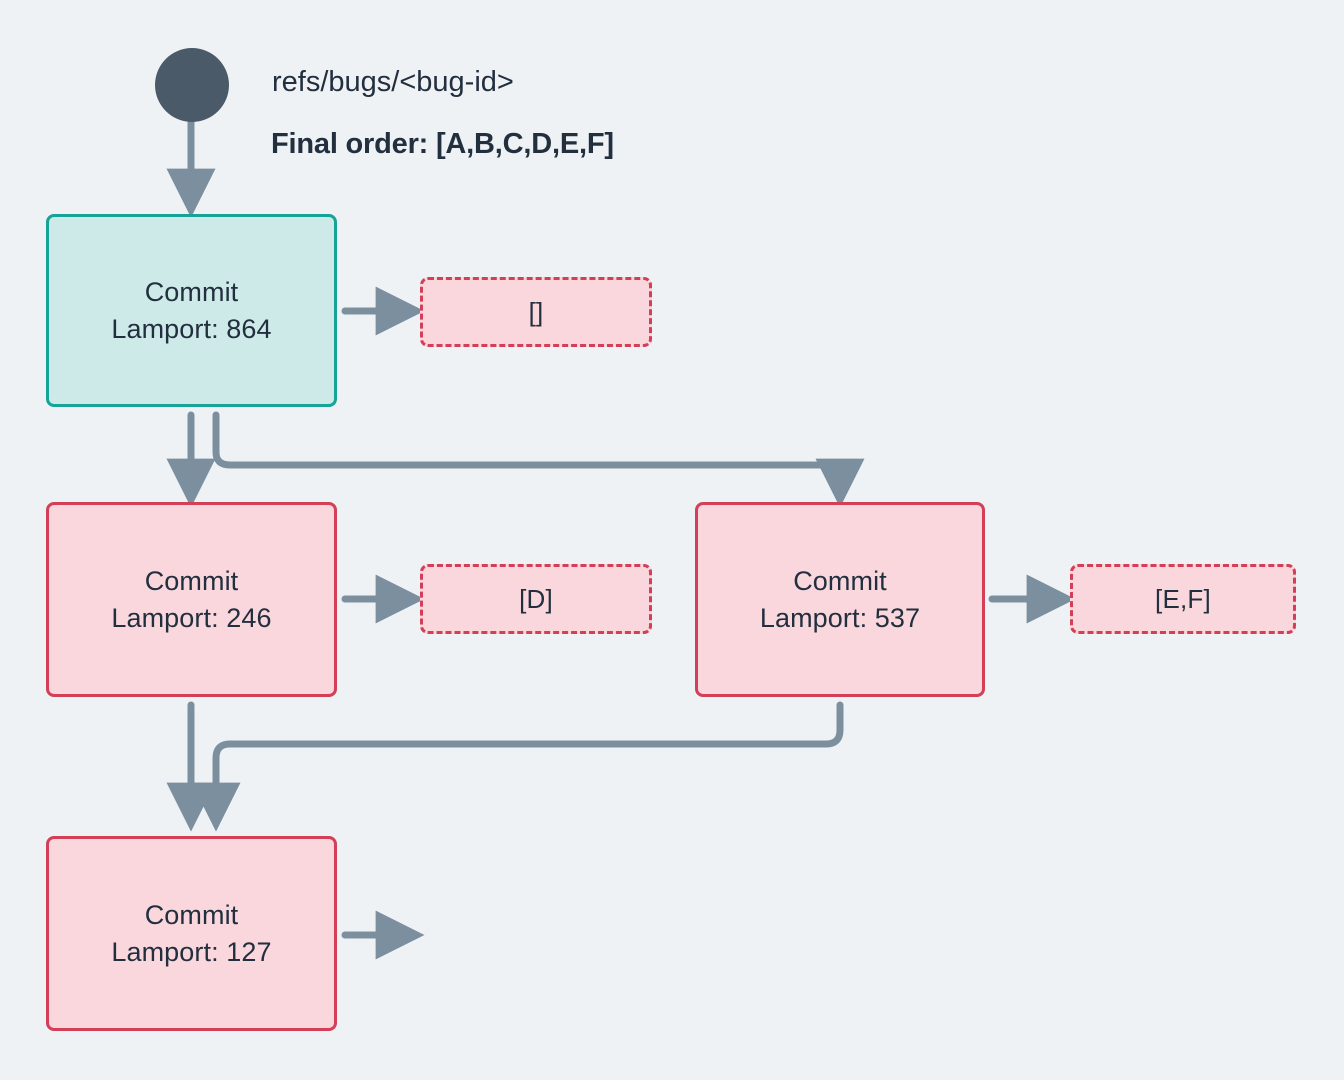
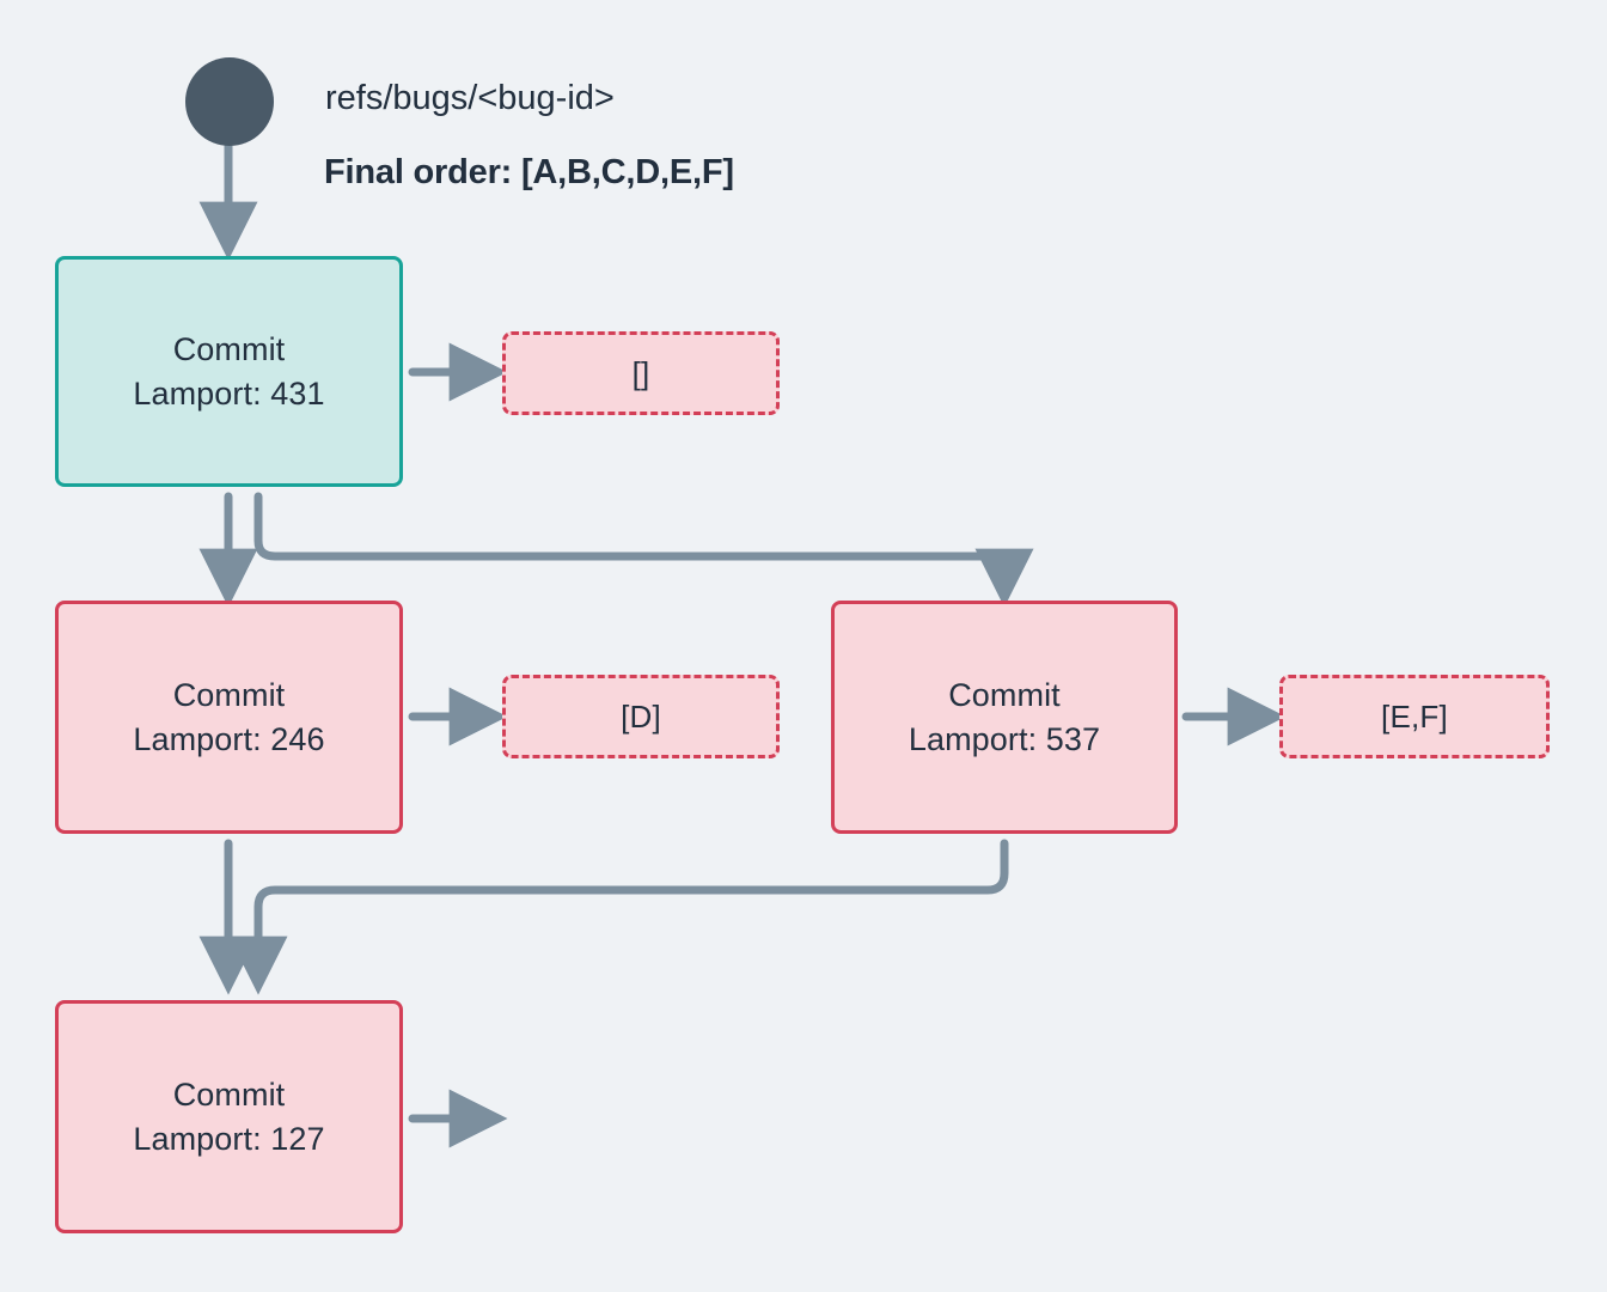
  refs/bugs/<bug-id>
  Final order: [A,B,C,D,E,F]
  Commit
- Lamport: 864
+ Lamport: 431
  []
  Commit
  Lamport: 246
  [D]
  Commit
  Lamport: 537
  [E,F]
  Commit
  Lamport: 127
